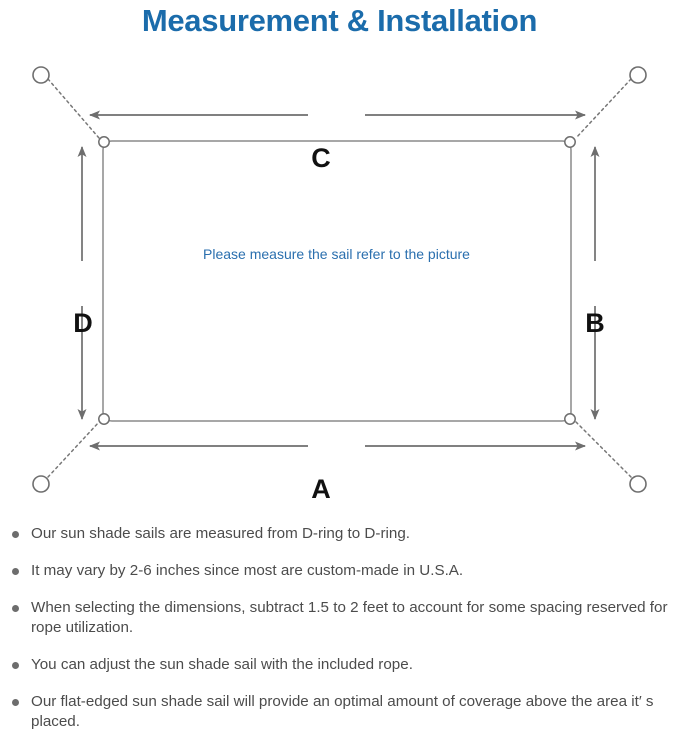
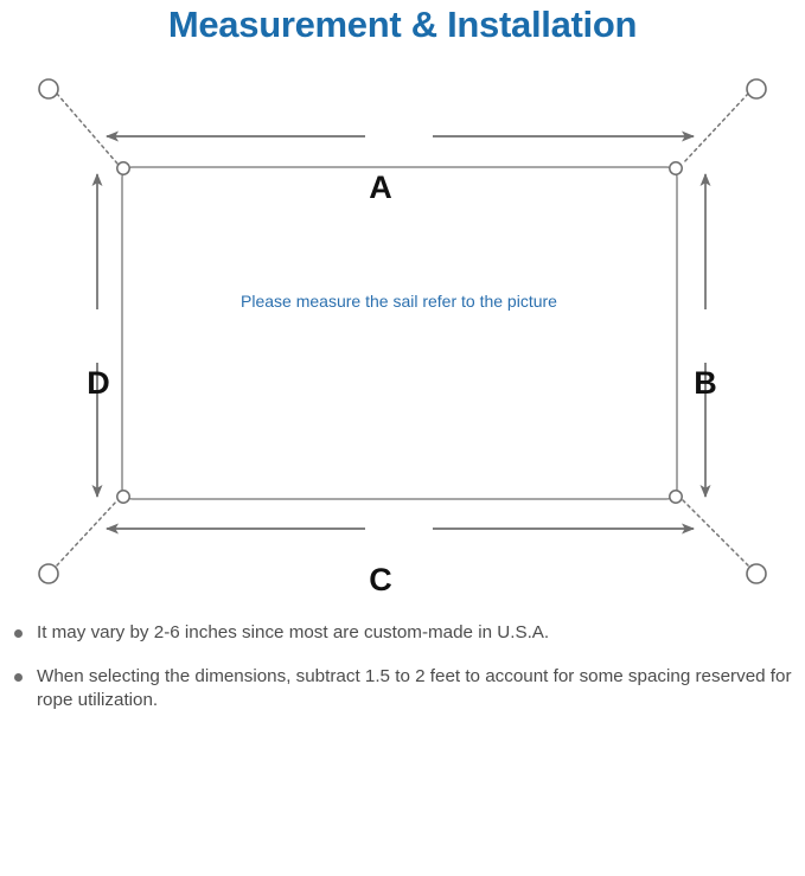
  Measurement & Installation
  Please measure the sail refer to the picture
- C
+ A
  B
- A
+ C
  D
- Our sun shade sails are measured from D-ring to D-ring.
  It may vary by 2-6 inches since most are custom-made in U.S.A.
  When selecting the dimensions, subtract 1.5 to 2 feet to account for some spacing reserved for rope utilization.
- You can adjust the sun shade sail with the included rope.
- Our flat-edged sun shade sail will provide an optimal amount of coverage above the area it′ s placed.
